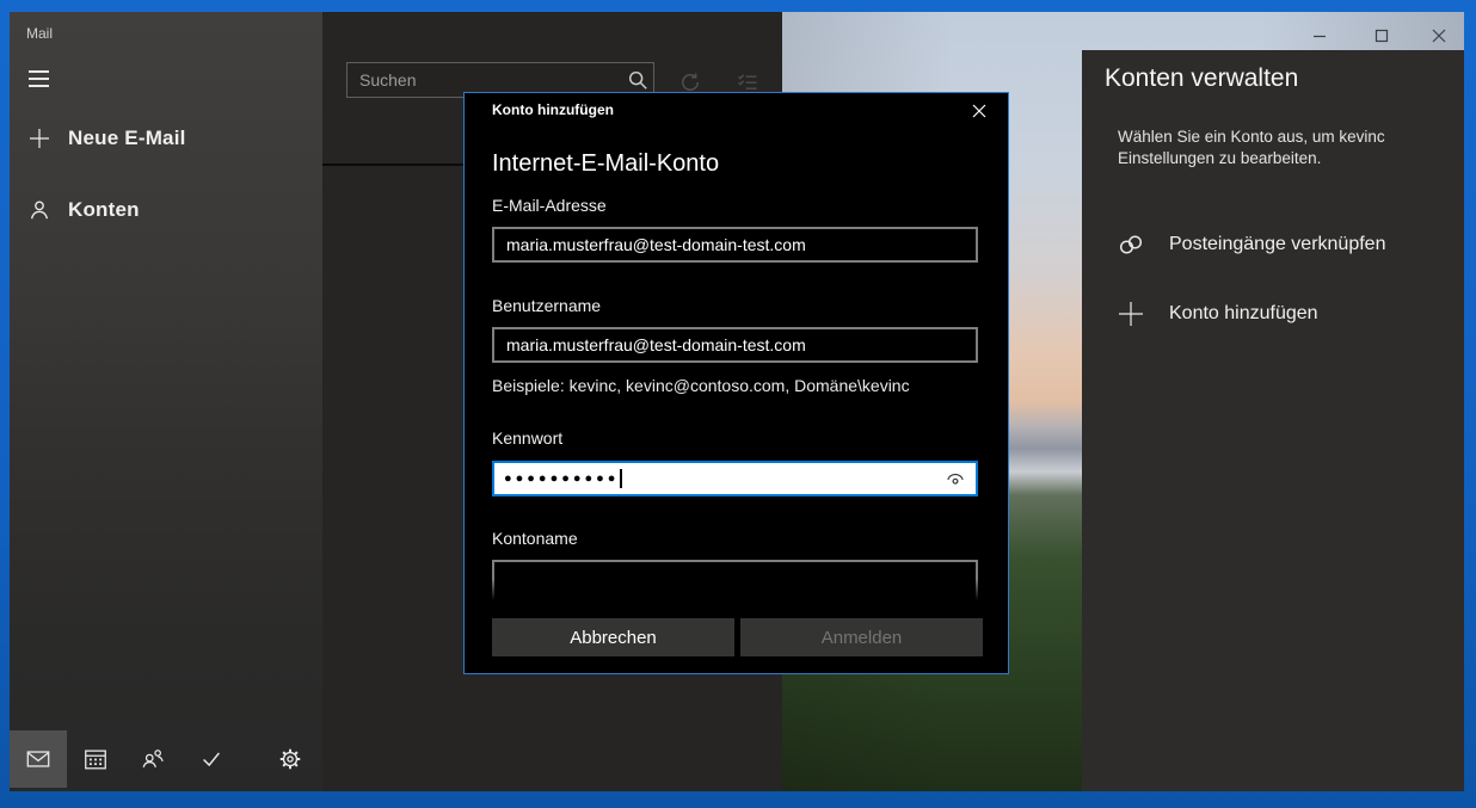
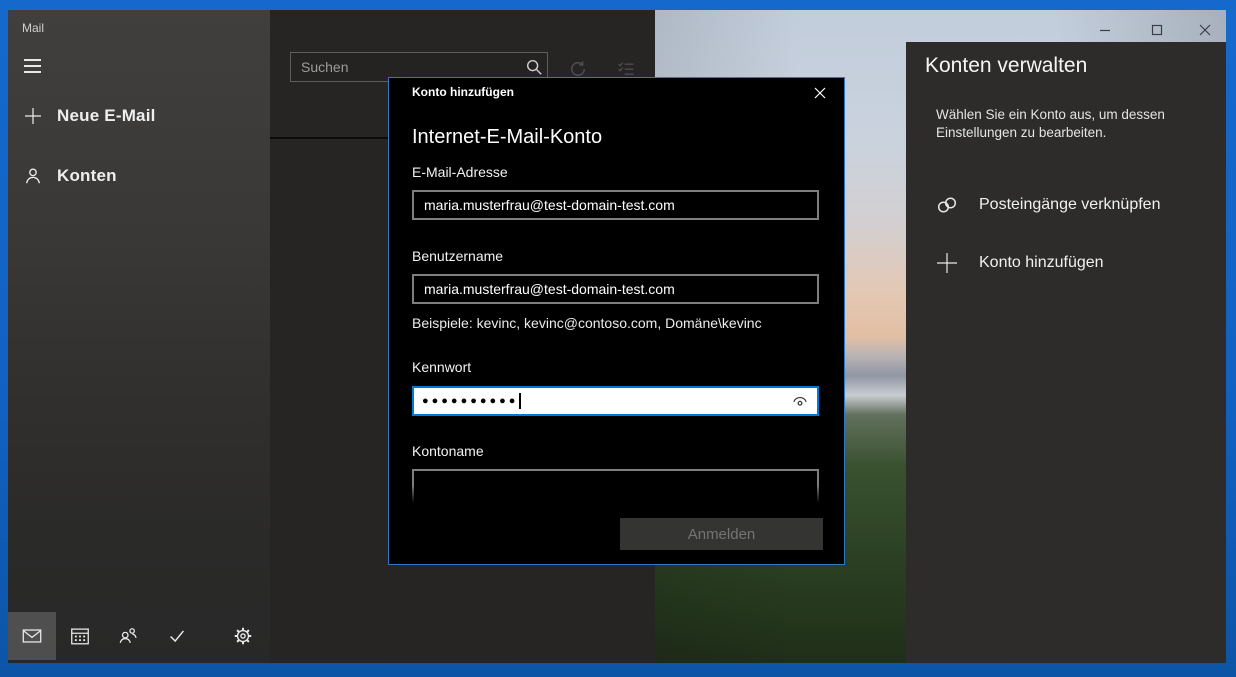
  Mail
  Neue E-Mail
  Konten
  Suchen
  Konten verwalten
- Wählen Sie ein Konto aus, um kevinc Einstellungen zu bearbeiten.
+ Wählen Sie ein Konto aus, um dessen Einstellungen zu bearbeiten.
  Posteingänge verknüpfen
  Konto hinzufügen
  Konto hinzufügen
  Internet-E-Mail-Konto
  E-Mail-Adresse
  maria.musterfrau@test-domain-test.com
  Benutzername
  maria.musterfrau@test-domain-test.com
  Beispiele: kevinc, kevinc@contoso.com, Domäne\kevinc
  Kennwort
  ●●●●●●●●●●
  Kontoname
- Abbrechen
  Anmelden
